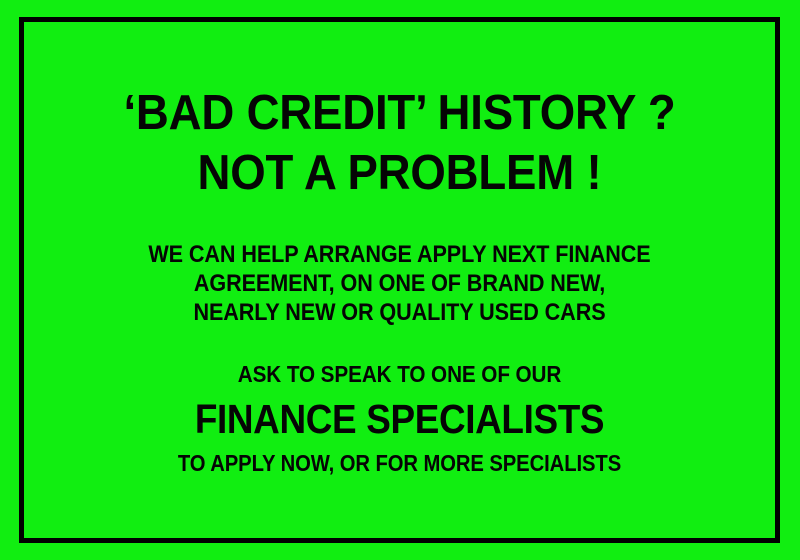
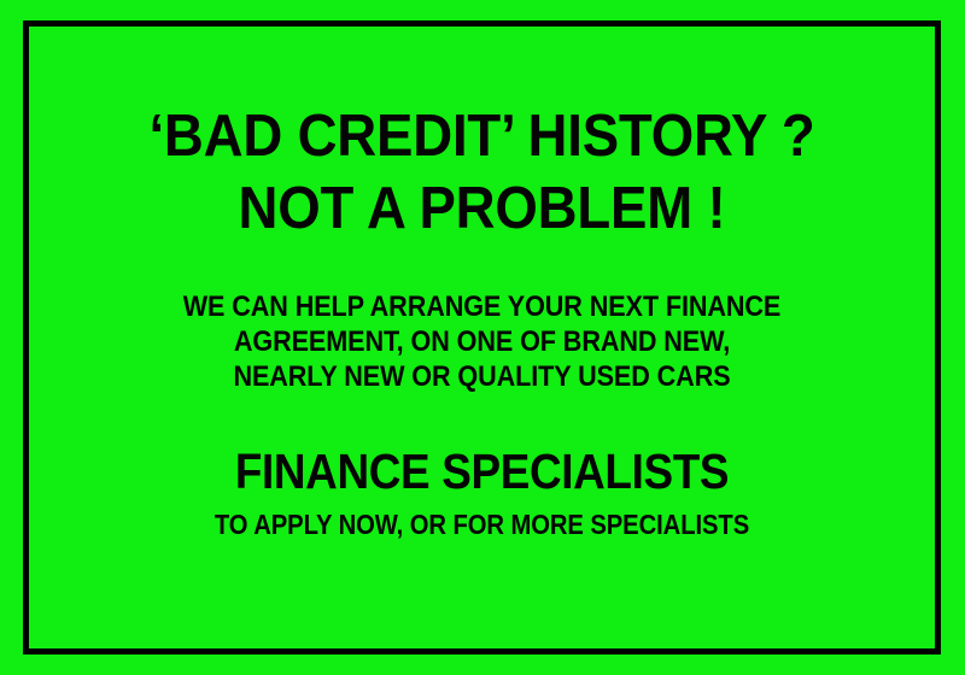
  ‘BAD CREDIT’ HISTORY ?
  NOT A PROBLEM !
- WE CAN HELP ARRANGE APPLY NEXT FINANCE
+ WE CAN HELP ARRANGE YOUR NEXT FINANCE
  AGREEMENT, ON ONE OF BRAND NEW,
  NEARLY NEW OR QUALITY USED CARS
- ASK TO SPEAK TO ONE OF OUR
  FINANCE SPECIALISTS
  TO APPLY NOW, OR FOR MORE SPECIALISTS
